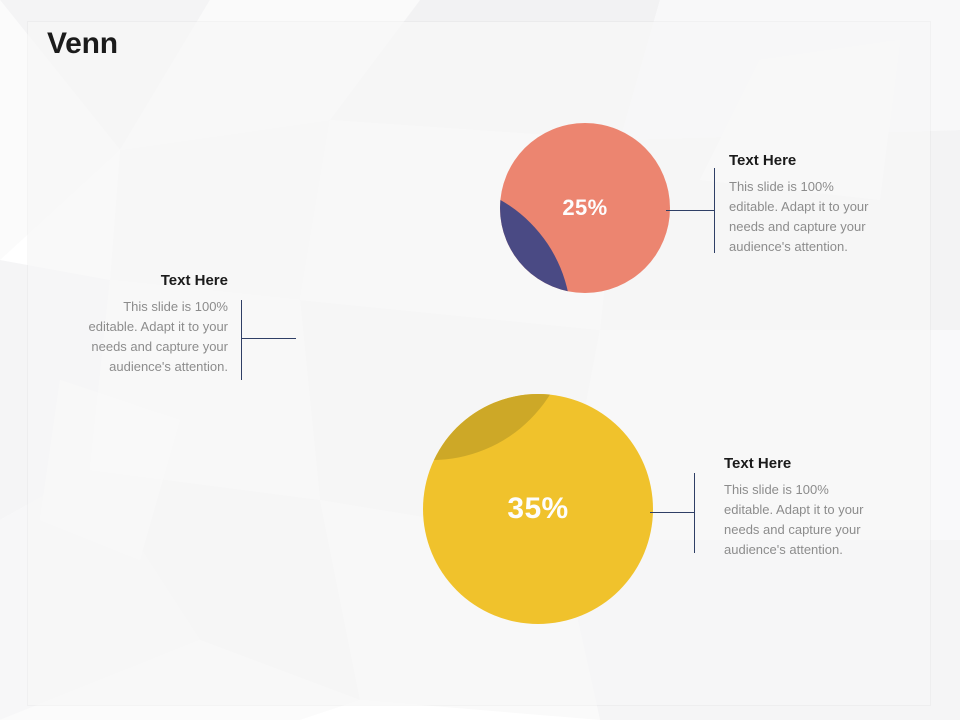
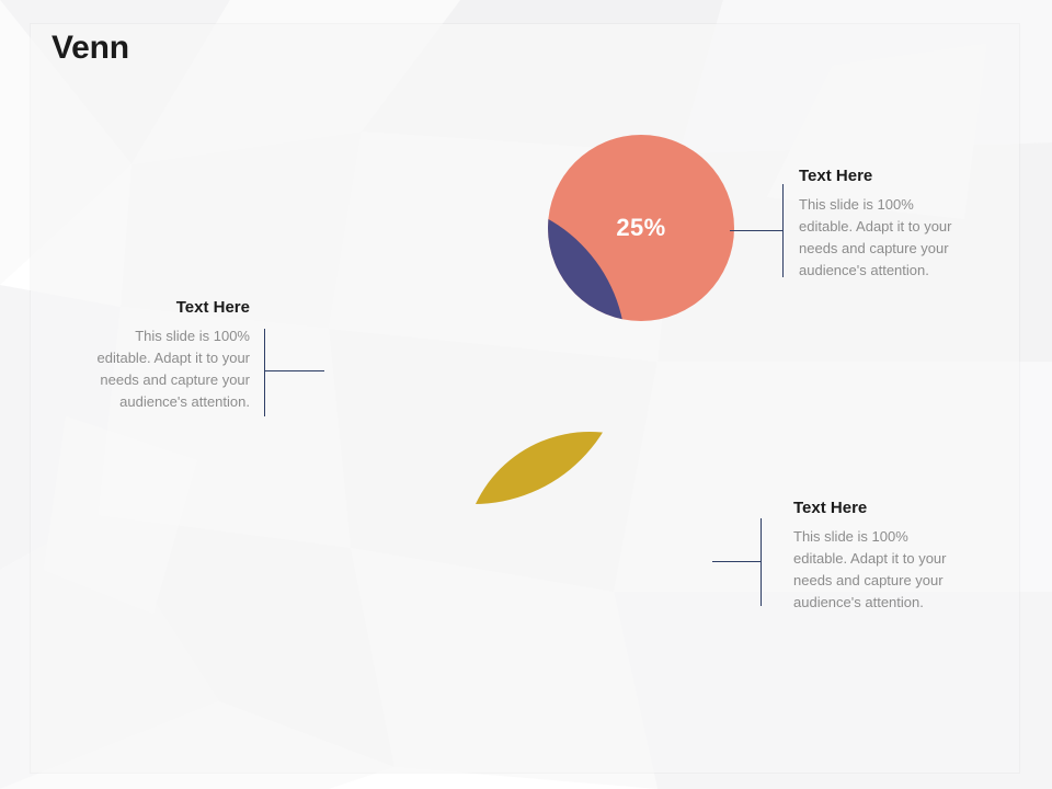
  Venn
  25%
- 35%
  Text Here
  This slide is 100% editable. Adapt it to your needs and capture your audience's attention.
  Text Here
  This slide is 100% editable. Adapt it to your needs and capture your audience's attention.
  Text Here
  This slide is 100% editable. Adapt it to your needs and capture your audience's attention.
